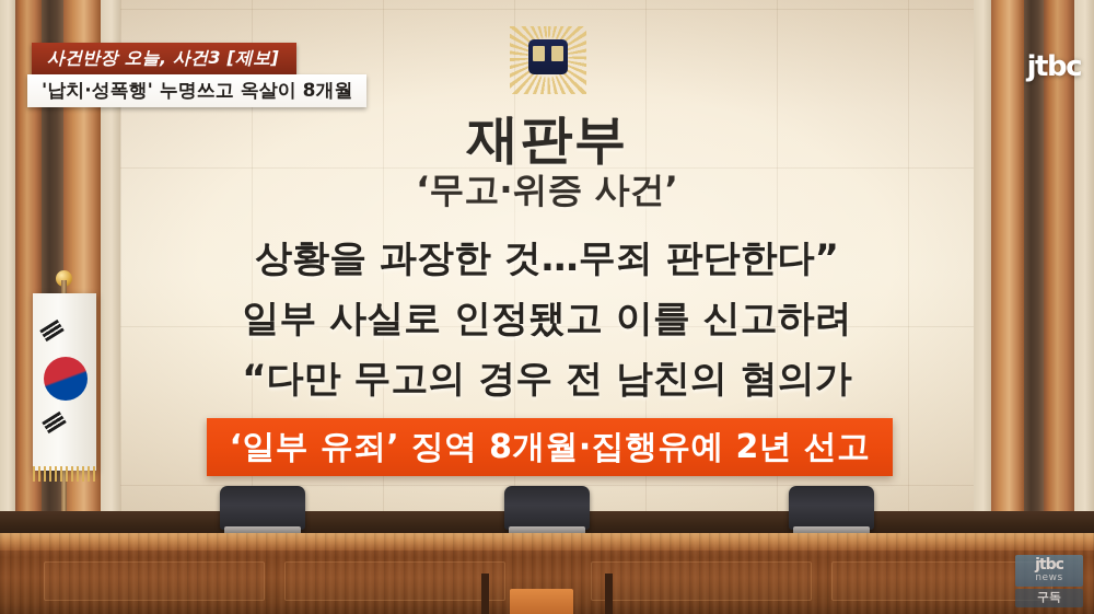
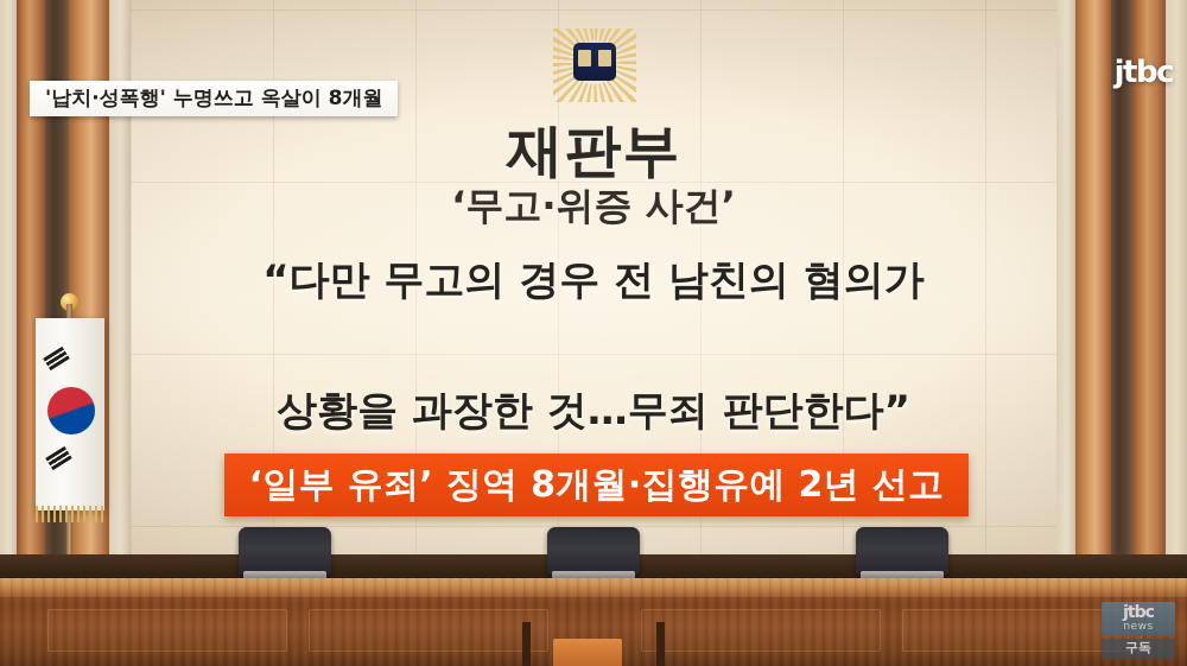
  재판부
  ‘무고·위증 사건’
- 상황을 과장한 것…무죄 판단한다”
+ “다만 무고의 경우 전 남친의 혐의가
- 일부 사실로 인정됐고 이를 신고하려
- “다만 무고의 경우 전 남친의 혐의가
+ 상황을 과장한 것…무죄 판단한다”
  ‘일부 유죄’ 징역 8개월·집행유예 2년 선고
- 사건반장 오늘, 사건3 [제보]
  '납치·성폭행' 누명쓰고 옥살이 8개월
  jtbc
  jtbc
  news
  구독
